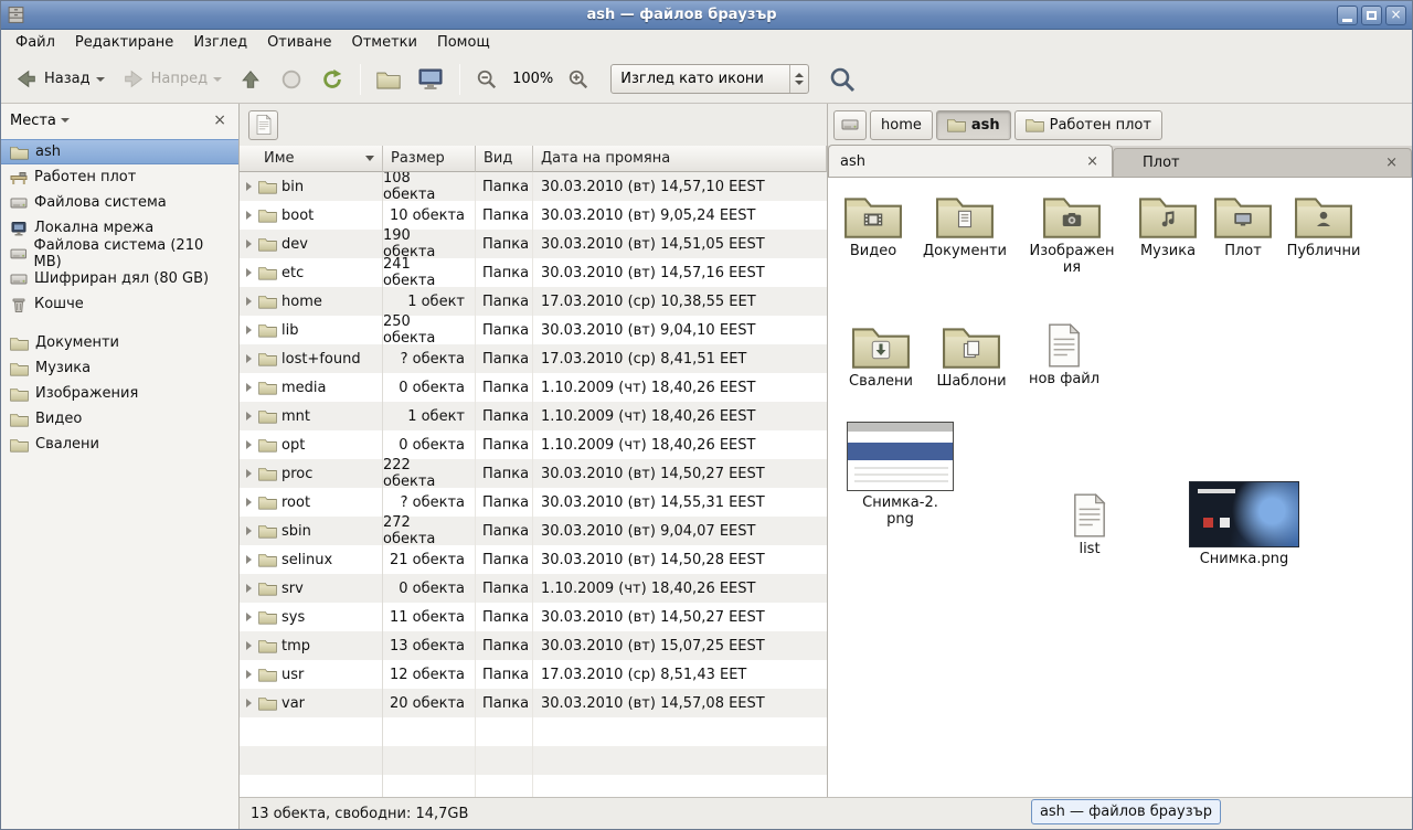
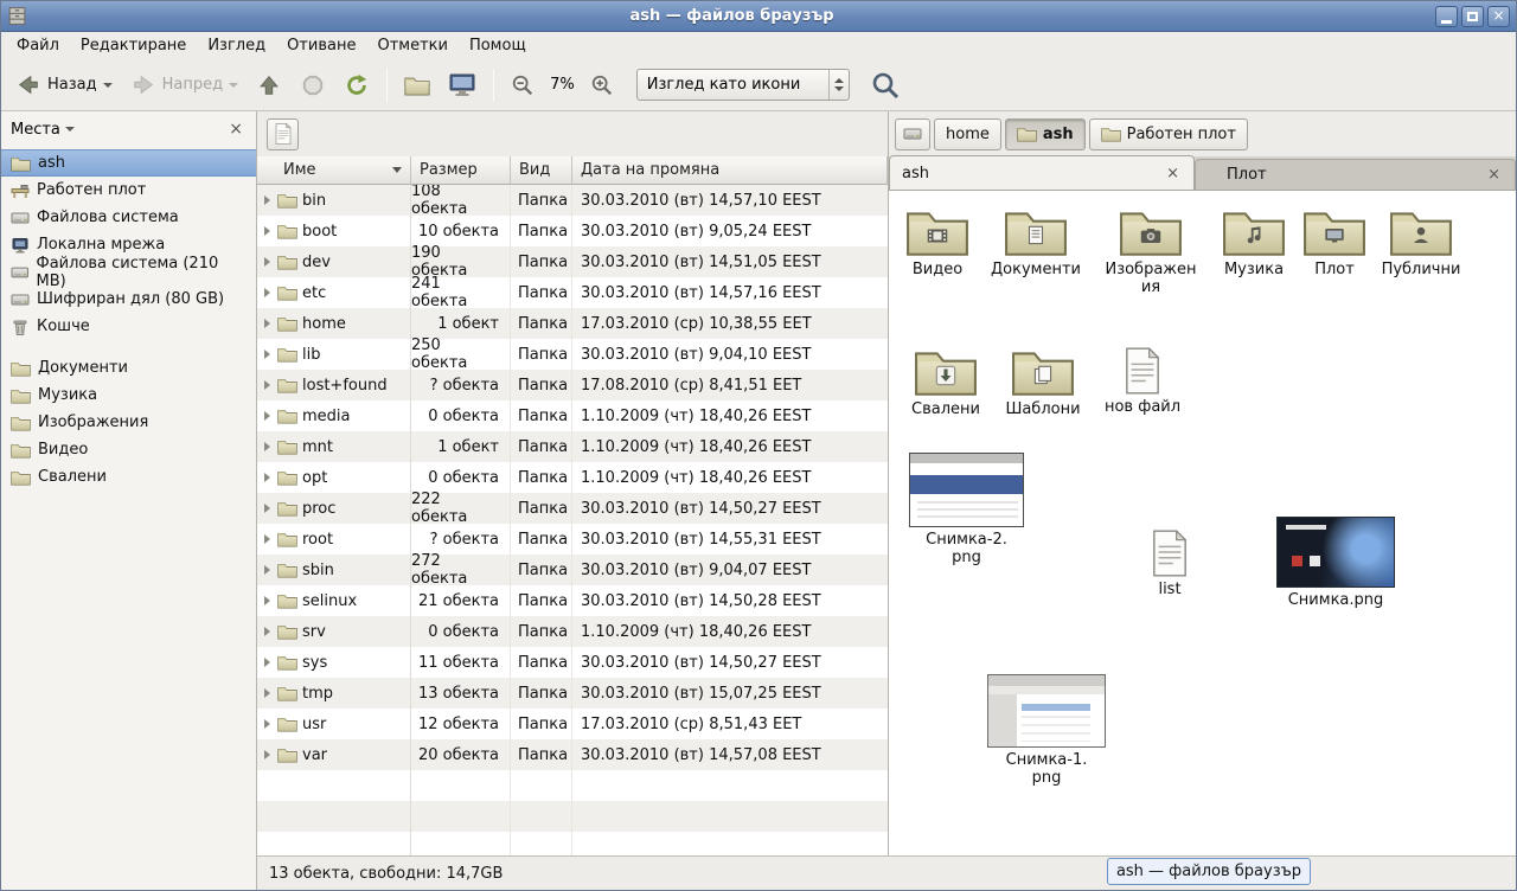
  ash — файлов браузър
  ×
  Файл
  Редактиране
  Изглед
  Отиване
  Отметки
  Помощ
  Назад
  Напред
- 100%
+ 7%
  Изглед като икони
  Места
  ×
  ash
  Работен плот
  Файлова система
  Локална мрежа
  Файлова система (210 MB)
  Шифриран дял (80 GB)
  Кошче
  Документи
  Музика
  Изображения
  Видео
  Свалени
  Име
  Размер
  Вид
  Дата на промяна
  bin
  108 обекта
  Папка
  30.03.2010 (вт) 14,57,10 EEST
  boot
  10 обекта
  Папка
  30.03.2010 (вт) 9,05,24 EEST
  dev
  190 обекта
  Папка
  30.03.2010 (вт) 14,51,05 EEST
  etc
  241 обекта
  Папка
  30.03.2010 (вт) 14,57,16 EEST
  home
  1 обект
  Папка
  17.03.2010 (ср) 10,38,55 EET
  lib
  250 обекта
  Папка
  30.03.2010 (вт) 9,04,10 EEST
  lost+found
  ? обекта
  Папка
- 17.03.2010 (ср) 8,41,51 EET
+ 17.08.2010 (ср) 8,41,51 EET
  media
  0 обекта
  Папка
  1.10.2009 (чт) 18,40,26 EEST
  mnt
  1 обект
  Папка
  1.10.2009 (чт) 18,40,26 EEST
  opt
  0 обекта
  Папка
  1.10.2009 (чт) 18,40,26 EEST
  proc
  222 обекта
  Папка
  30.03.2010 (вт) 14,50,27 EEST
  root
  ? обекта
  Папка
  30.03.2010 (вт) 14,55,31 EEST
  sbin
  272 обекта
  Папка
  30.03.2010 (вт) 9,04,07 EEST
  selinux
  21 обекта
  Папка
  30.03.2010 (вт) 14,50,28 EEST
  srv
  0 обекта
  Папка
  1.10.2009 (чт) 18,40,26 EEST
  sys
  11 обекта
  Папка
  30.03.2010 (вт) 14,50,27 EEST
  tmp
  13 обекта
  Папка
  30.03.2010 (вт) 15,07,25 EEST
  usr
  12 обекта
  Папка
  17.03.2010 (ср) 8,51,43 EET
  var
  20 обекта
  Папка
  30.03.2010 (вт) 14,57,08 EEST
  home
  ash
  Работен плот
  ash
  ×
  Плот
  ×
  Видео
  Документи
  Изображения
  Музика
  Плот
  Публични
  Свалени
  Шаблони
  нов файл
  Снимка-2.png
  list
  Снимка.png
+ Снимка-1.png
  13 обекта, свободни: 14,7GB
  ash — файлов браузър
